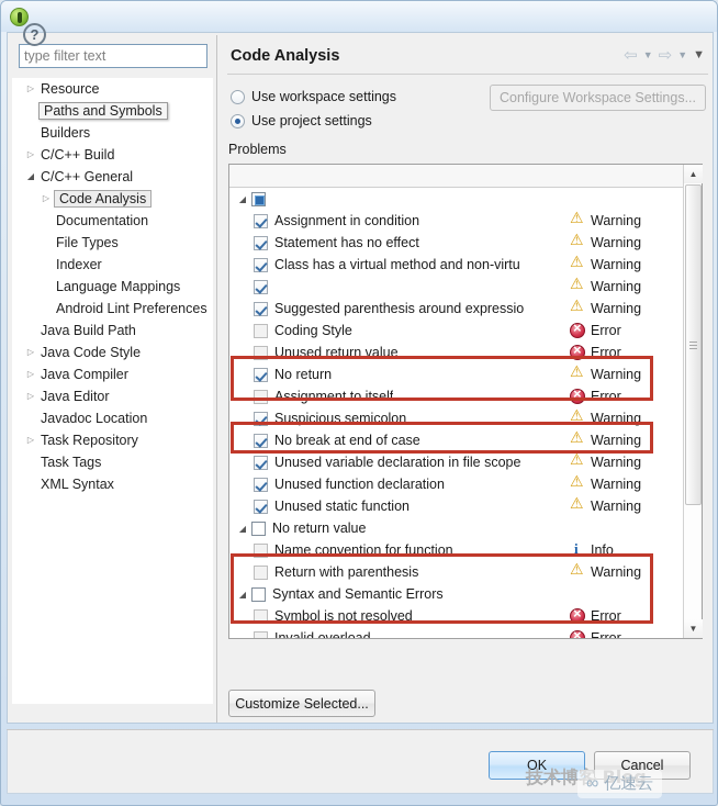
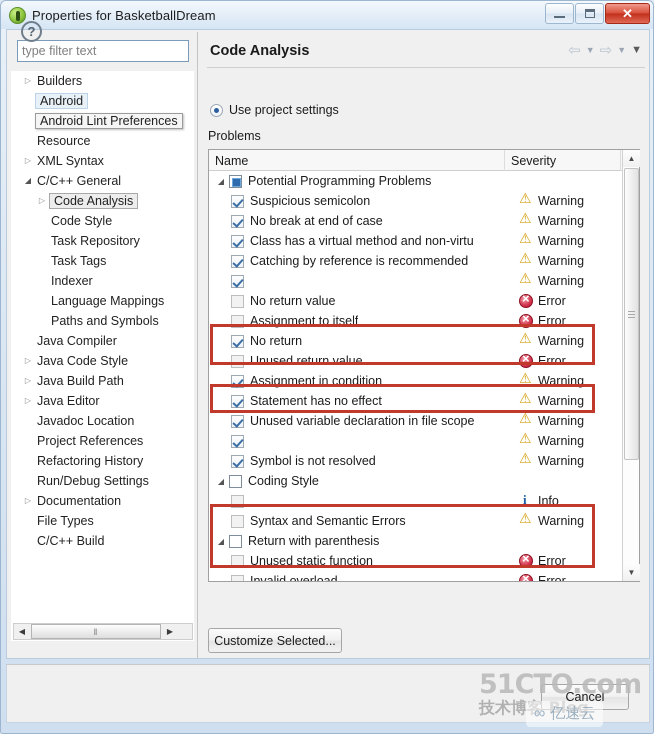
+ Properties for BasketballDream
+ ✕
  type filter text
- Resource
+ Builders
+ Android
- Paths and Symbols
+ Android Lint Preferences
- Builders
+ Resource
- C/C++ Build
+ XML Syntax
  C/C++ General
  Code Analysis
+ Code Style
- Documentation
+ Task Repository
- File Types
+ Task Tags
  Indexer
  Language Mappings
- Android Lint Preferences
+ Paths and Symbols
- Java Build Path
+ Java Compiler
  Java Code Style
- Java Compiler
+ Java Build Path
  Java Editor
  Javadoc Location
+ Project References
+ Refactoring History
+ Run/Debug Settings
- Task Repository
+ Documentation
- Task Tags
+ File Types
- XML Syntax
+ C/C++ Build
+ ◀
+ ‖
+ ▶
  Code Analysis
  ⇦
  ▼
  ⇨
  ▼
  ▼
- Use workspace settings
  Use project settings
- Configure Workspace Settings...
  Problems
+ Name
+ Severity
+ Potential Programming Problems
- Assignment in condition
+ Suspicious semicolon
  Warning
- Statement has no effect
+ No break at end of case
  Warning
  Class has a virtual method and non-virtu
  Warning
+ Catching by reference is recommended
  Warning
- Suggested parenthesis around expressio
  Warning
- Coding Style
+ No return value
  Error
- Unused return value
+ Assignment to itself
  Error
  No return
  Warning
- Assignment to itself
+ Unused return value
  Error
- Suspicious semicolon
+ Assignment in condition
  Warning
- No break at end of case
+ Statement has no effect
  Warning
  Unused variable declaration in file scope
  Warning
- Unused function declaration
  Warning
- Unused static function
+ Symbol is not resolved
  Warning
- No return value
+ Coding Style
- Name convention for function
  Info
- Return with parenthesis
+ Syntax and Semantic Errors
  Warning
- Syntax and Semantic Errors
+ Return with parenthesis
- Symbol is not resolved
+ Unused static function
  Error
  ▲
  ▼
  Customize Selected...
  ?
- OK
  Cancel
+ 51CTO.com
  技术博客 Blog
  ∞
  亿速云
